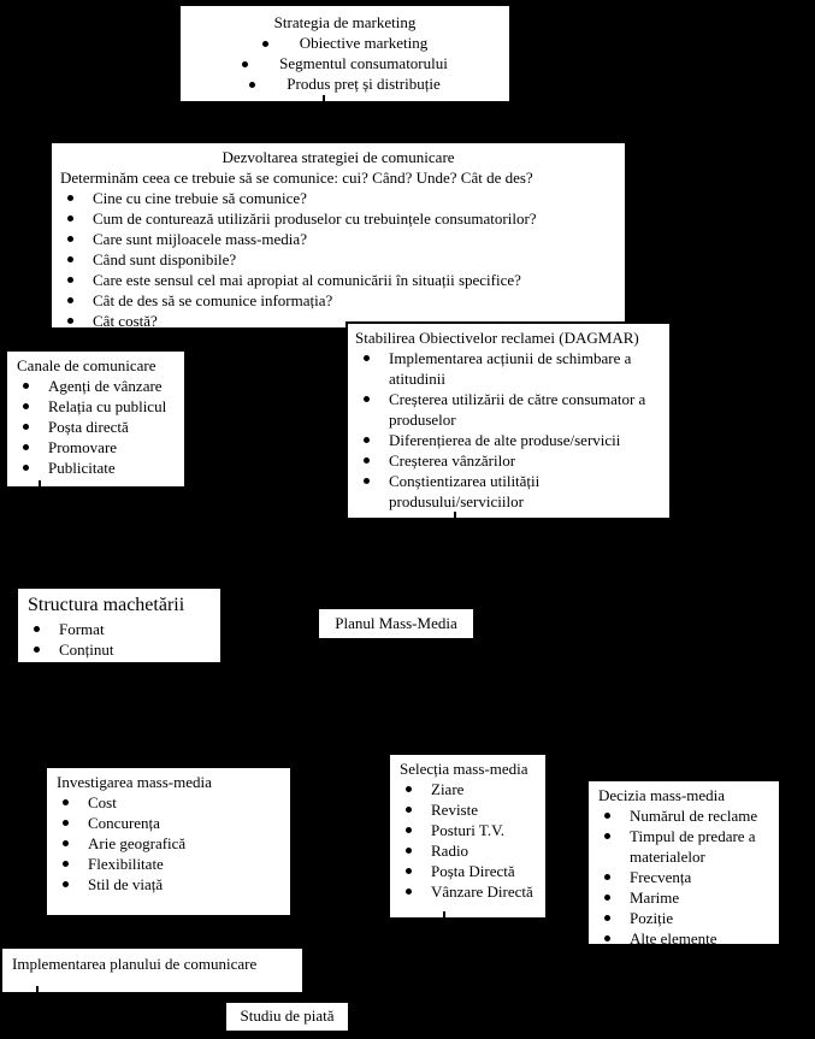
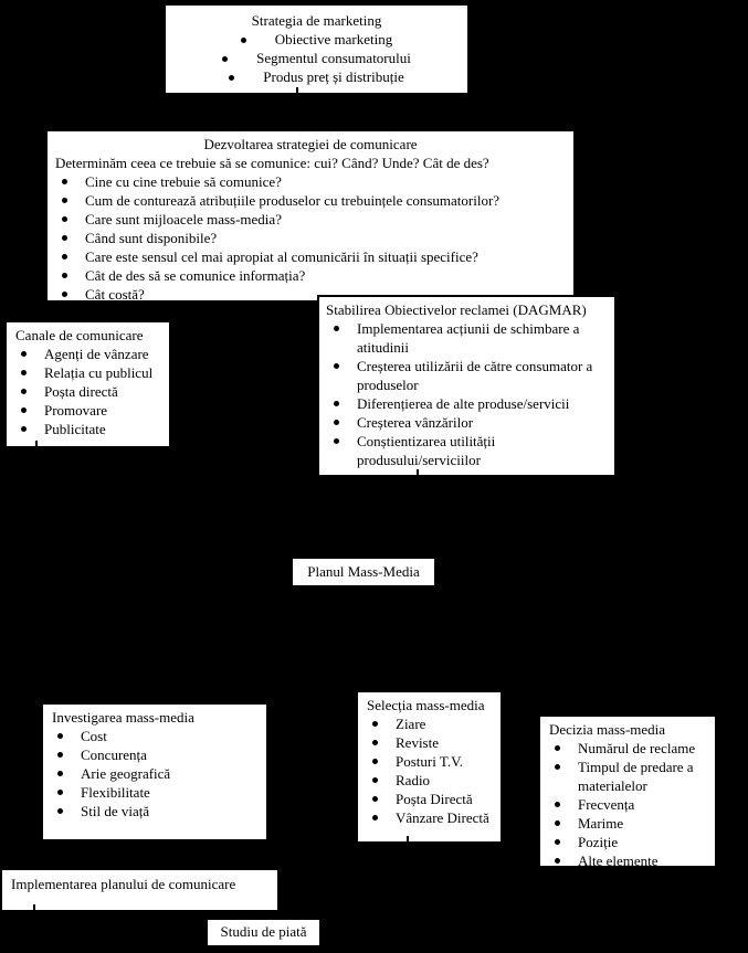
  Strategia de marketing
  Obiective marketing
  Segmentul consumatorului
  Produs preț și distribuție
  Dezvoltarea strategiei de comunicare
  Determinăm ceea ce trebuie să se comunice: cui? Când? Unde? Cât de des?
  Cine cu cine trebuie să comunice?
- Cum de conturează utilizării produselor cu trebuințele consumatorilor?
+ Cum de conturează atribuțiile produselor cu trebuințele consumatorilor?
  Care sunt mijloacele mass-media?
  Când sunt disponibile?
  Care este sensul cel mai apropiat al comunicării în situații specifice?
  Cât de des să se comunice informația?
  Cât costă?
  Canale de comunicare
  Agenți de vânzare
  Relația cu publicul
  Poșta directă
  Promovare
  Publicitate
  Stabilirea Obiectivelor reclamei (DAGMAR)
  Implementarea acțiunii de schimbare a atitudinii
  Creșterea utilizării de către consumator a produselor
  Diferențierea de alte produse/servicii
  Creșterea vânzărilor
  Conștientizarea utilității produsului/serviciilor
- Structura machetării
- Format
- Conținut
  Planul Mass-Media
  Investigarea mass-media
  Cost
  Concurența
  Arie geografică
  Flexibilitate
  Stil de viață
  Selecția mass-media
  Ziare
  Reviste
  Posturi T.V.
  Radio
  Poșta Directă
  Vânzare Directă
  Decizia mass-media
  Numărul de reclame
  Timpul de predare a materialelor
  Frecvența
  Marime
  Poziție
  Alte elemente
  Implementarea planului de comunicare
  Studiu de piată
